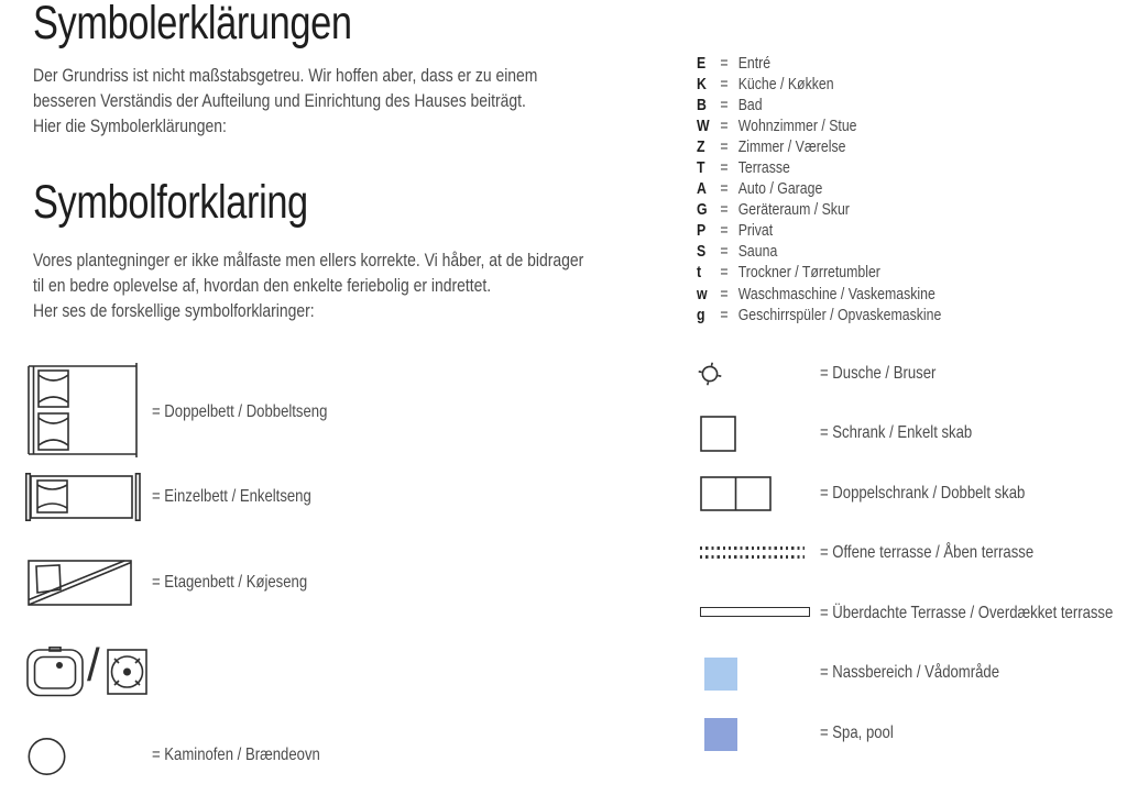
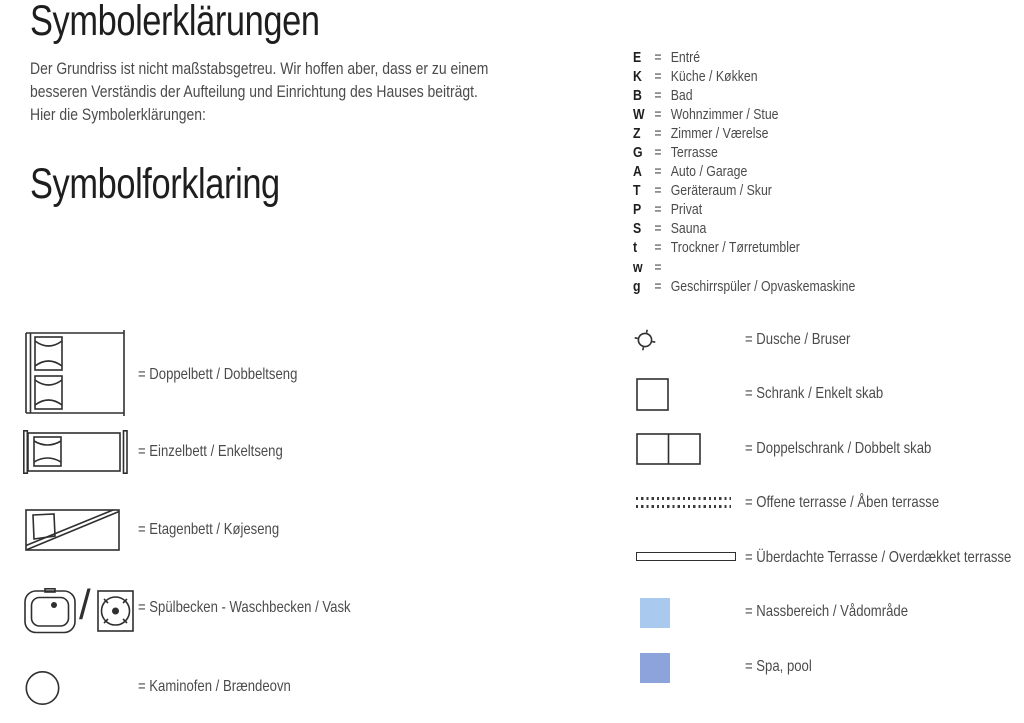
  Symbolerklärungen
  Der Grundriss ist nicht maßstabsgetreu. Wir hoffen aber, dass er zu einem
  besseren Verständis der Aufteilung und Einrichtung des Hauses beiträgt.
  Hier die Symbolerklärungen:
  Symbolforklaring
- Vores plantegninger er ikke målfaste men ellers korrekte. Vi håber, at de bidrager
- til en bedre oplevelse af, hvordan den enkelte feriebolig er indrettet.
- Her ses de forskellige symbolforklaringer:
  E
  =
  Entré
  K
  =
  Küche / Køkken
  B
  =
  Bad
  W
  =
  Wohnzimmer / Stue
  Z
  =
  Zimmer / Værelse
- T
+ G
  =
  Terrasse
  A
  =
  Auto / Garage
- G
+ T
  =
  Geräteraum / Skur
  P
  =
  Privat
  S
  =
  Sauna
  t
  =
  Trockner / Tørretumbler
  w
  =
- Waschmaschine / Vaskemaskine
  g
  =
  Geschirrspüler / Opvaskemaskine
  = Doppelbett / Dobbeltseng
  = Einzelbett / Enkeltseng
  = Etagenbett / Køjeseng
  /
+ = Spülbecken - Waschbecken / Vask
  = Kaminofen / Brændeovn
  = Dusche / Bruser
  = Schrank / Enkelt skab
  = Doppelschrank / Dobbelt skab
  = Offene terrasse / Åben terrasse
  = Überdachte Terrasse / Overdækket terrasse
  = Nassbereich / Vådområde
  = Spa, pool
